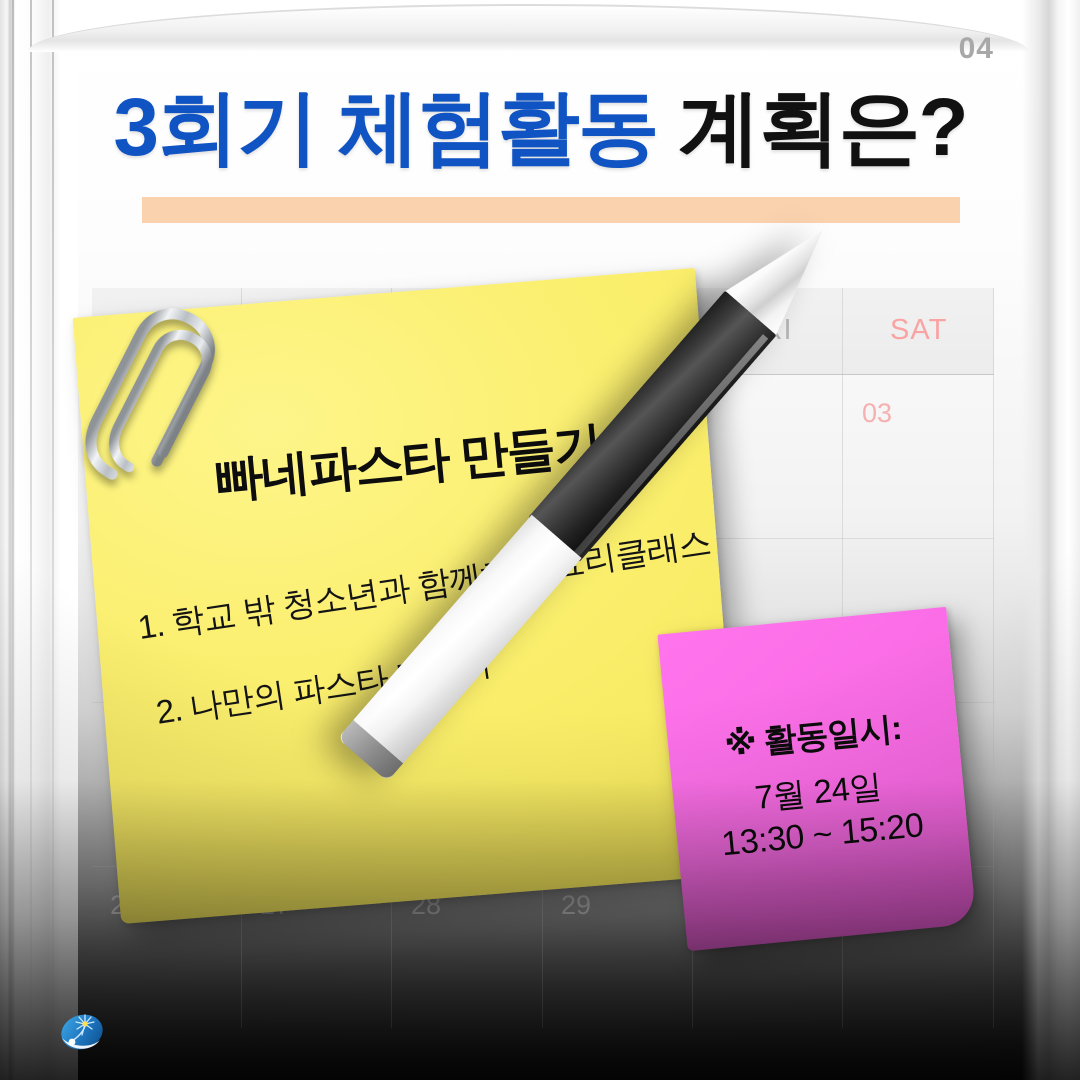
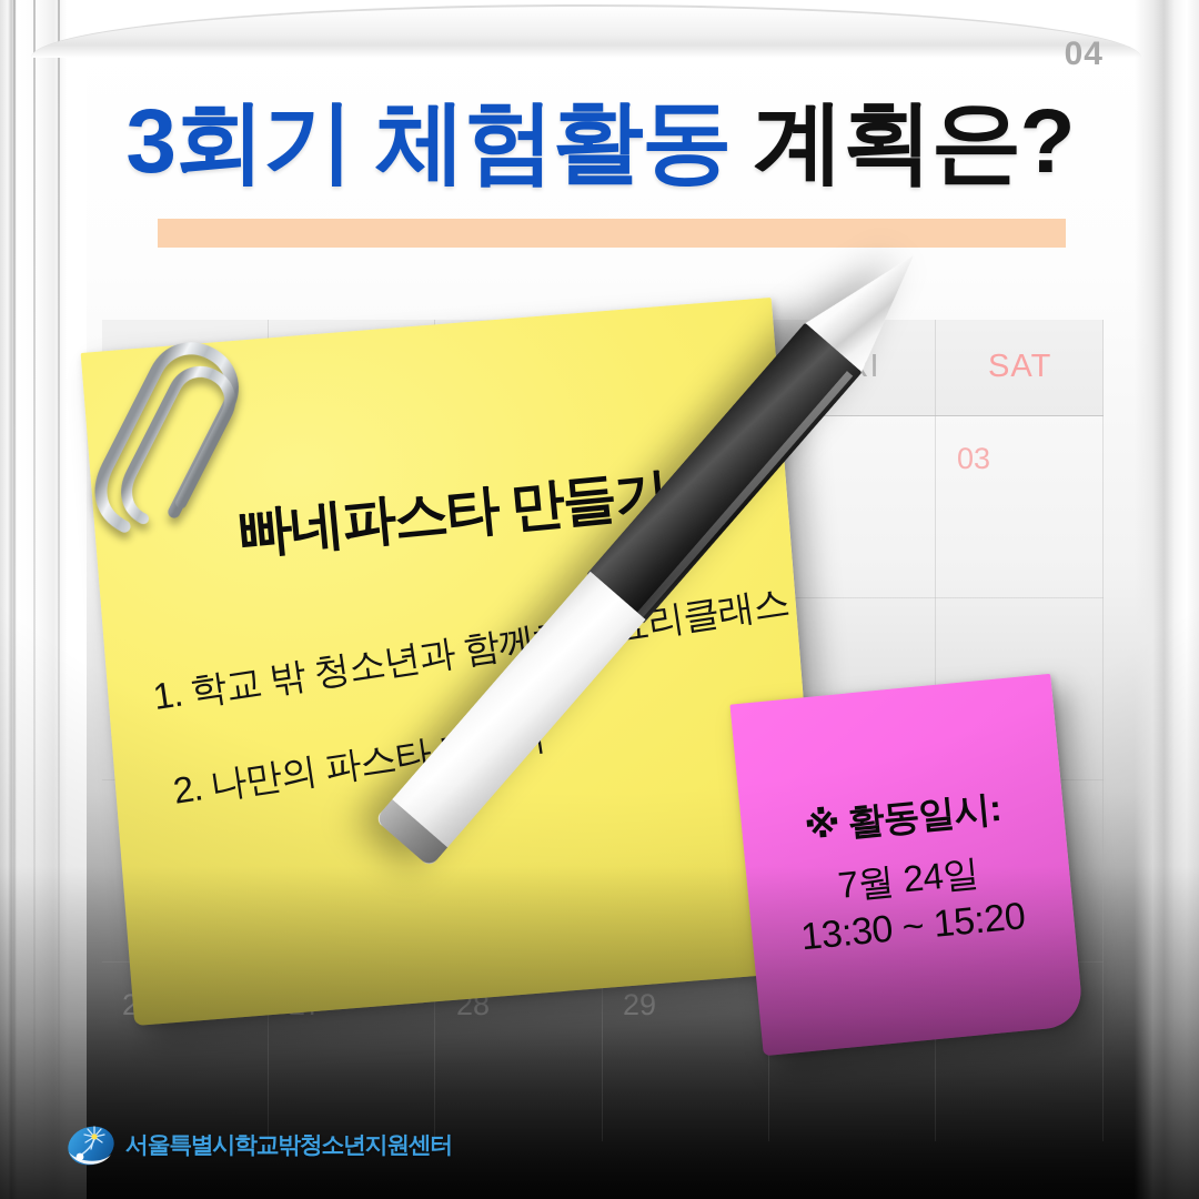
+ 서울특별시학교밖청소년지원센터
